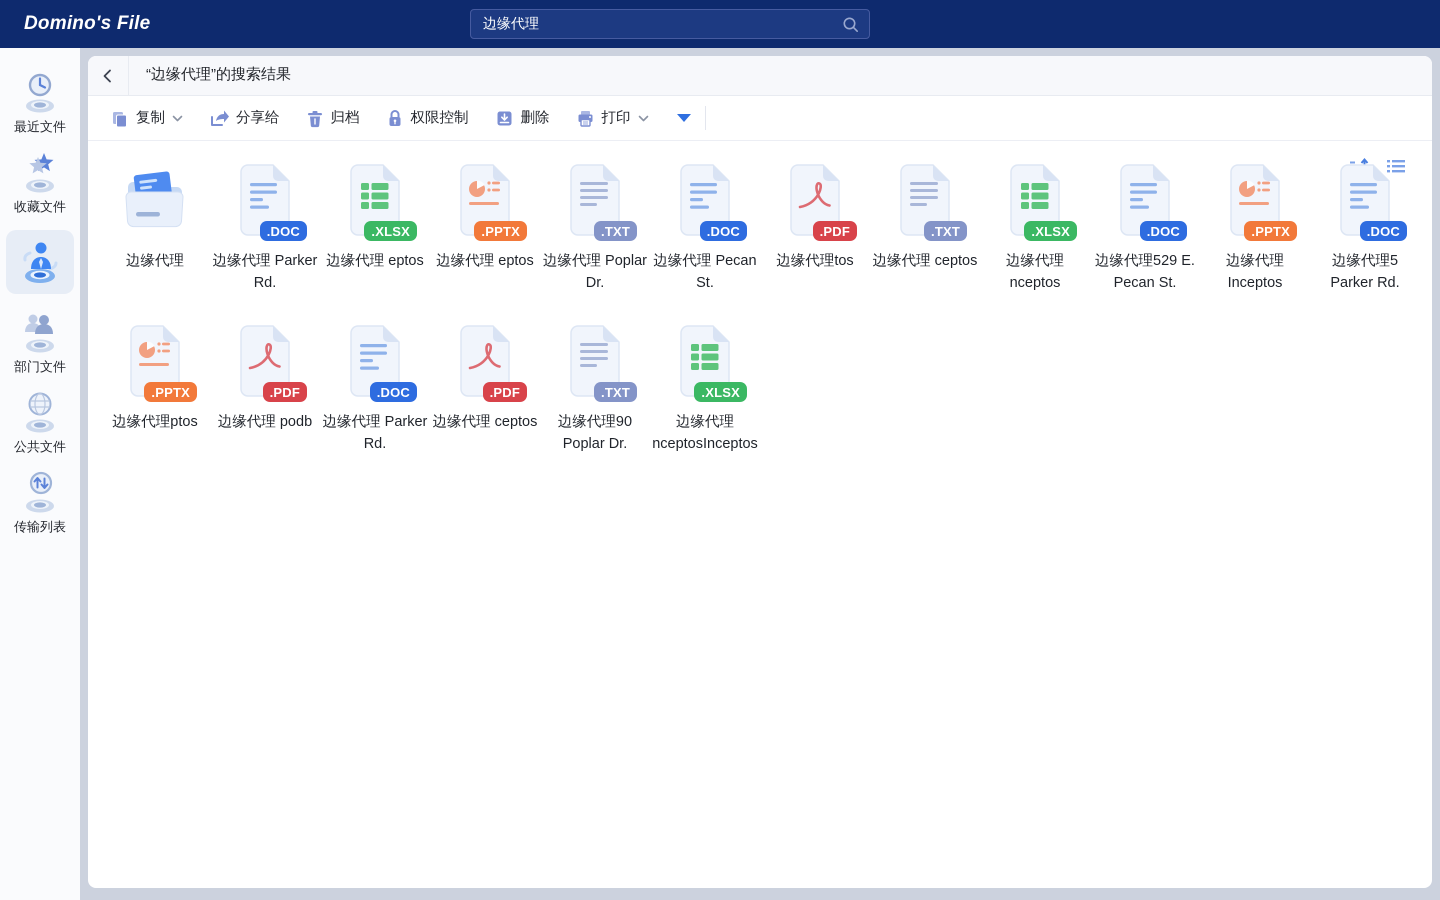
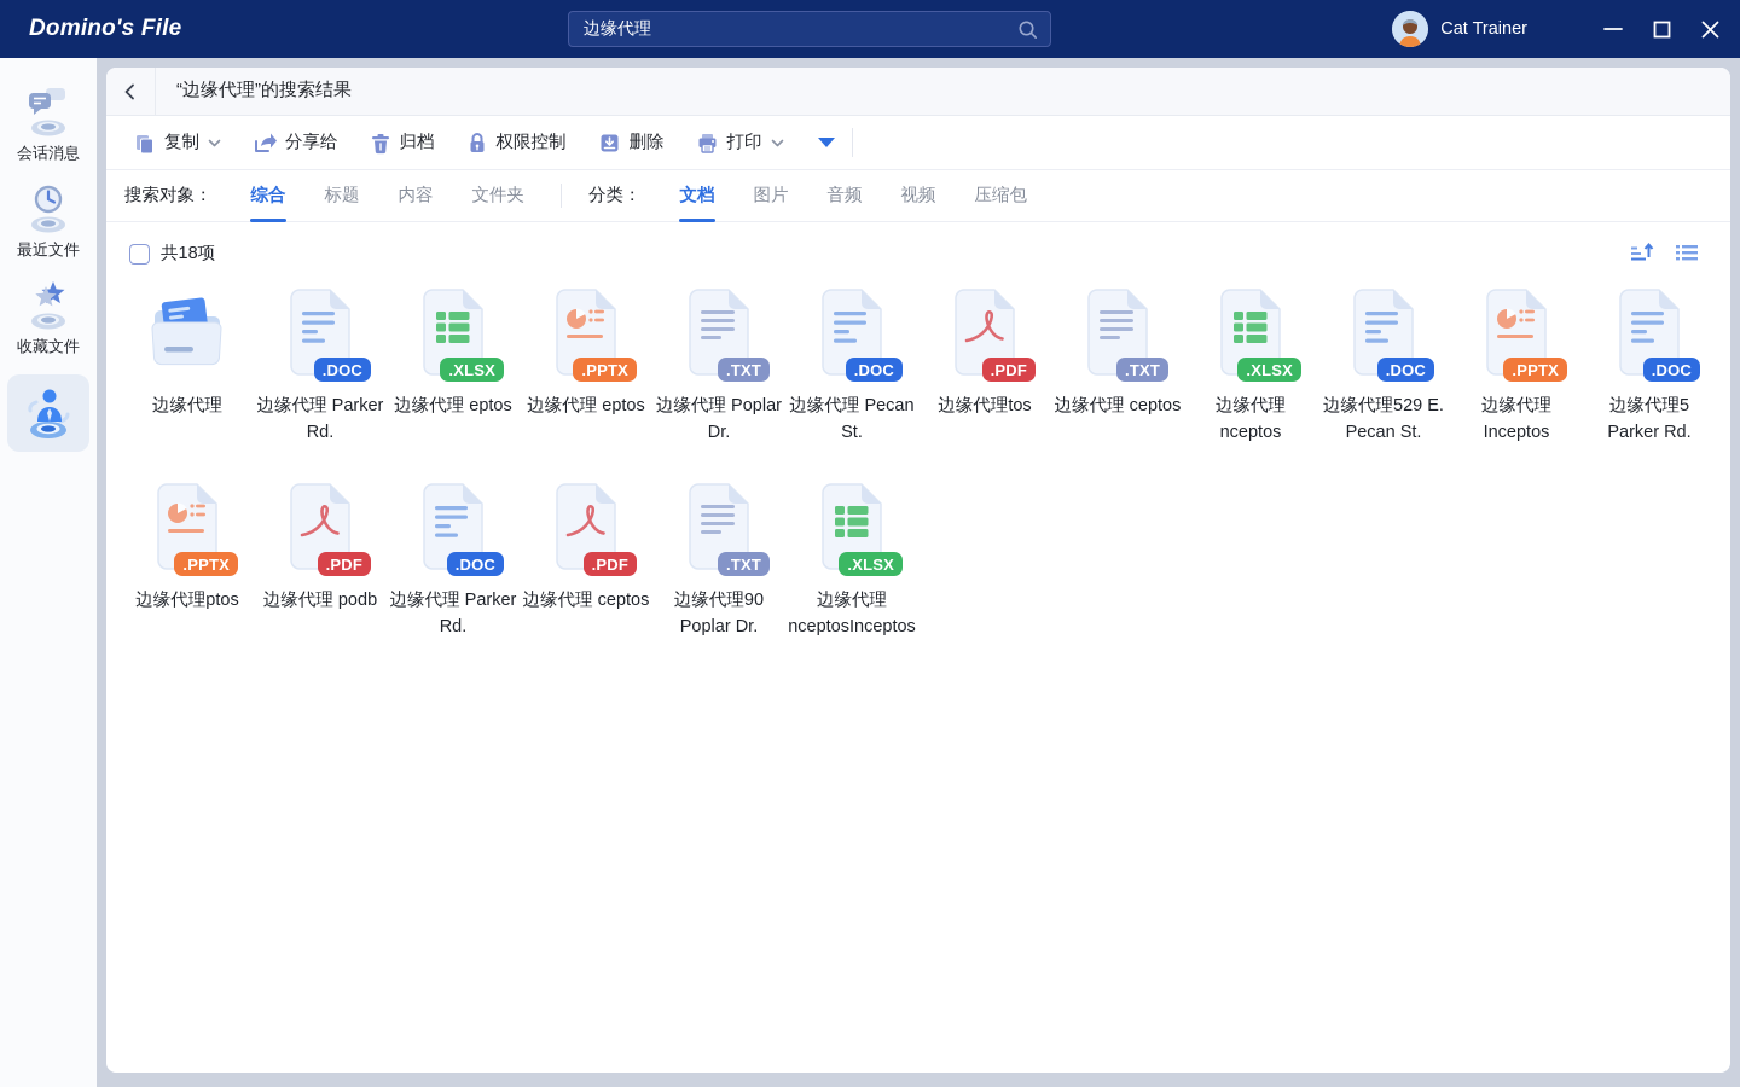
  Domino's File
  边缘代理
+ Cat Trainer
+ 会话消息
  最近文件
  收藏文件
- 部门文件
- 公共文件
- 传输列表
  “边缘代理”的搜索结果
  复制
  分享给
  归档
  权限控制
  删除
  打印
+ 搜索对象：
+ 综合
+ 标题
+ 内容
+ 文件夹
+ 分类：
+ 文档
+ 图片
+ 音频
+ 视频
+ 压缩包
+ 共18项
  边缘代理
  .DOC
  边缘代理 Parker Rd.
  .XLSX
  边缘代理 eptos
  .PPTX
  边缘代理 eptos
  .TXT
  边缘代理 Poplar Dr.
  .DOC
  边缘代理 Pecan St.
  .PDF
  边缘代理tos
  .TXT
  边缘代理 ceptos
  .XLSX
  边缘代理 nceptos
  .DOC
  边缘代理529 E. Pecan St.
  .PPTX
  边缘代理 Inceptos
  .DOC
  边缘代理5 Parker Rd.
  .PPTX
  边缘代理ptos
  .PDF
  边缘代理 podb
  .DOC
  边缘代理 Parker Rd.
  .PDF
  边缘代理 ceptos
  .TXT
  边缘代理90 Poplar Dr.
  .XLSX
  边缘代理nceptosInceptos
